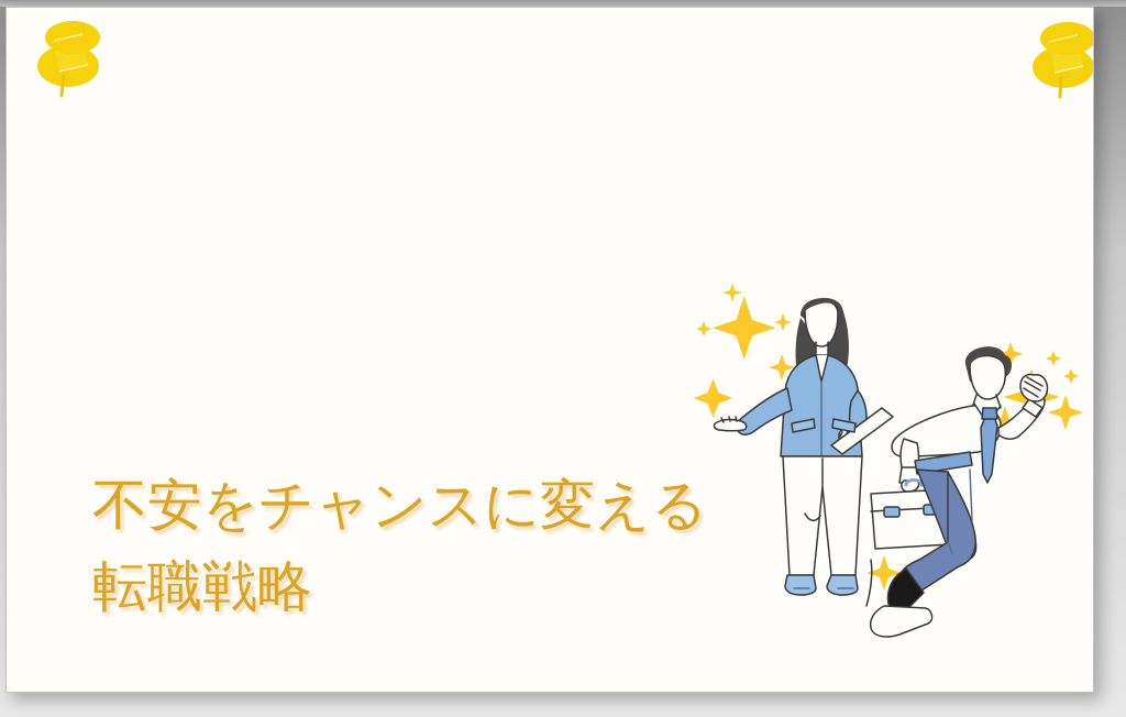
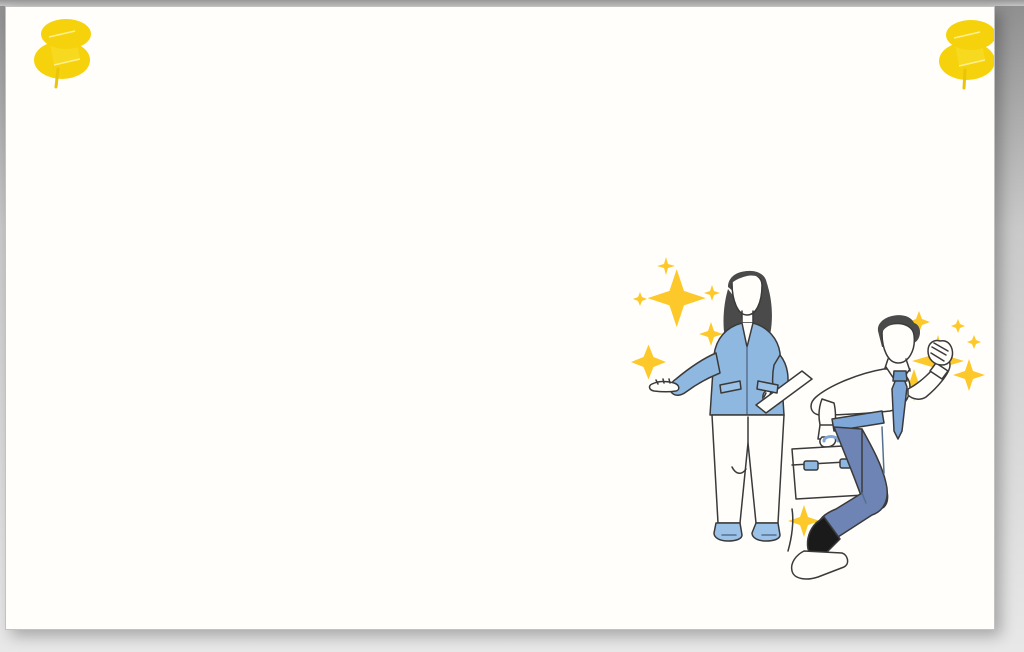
- 不安をチャンスに変える
- 転職戦略
